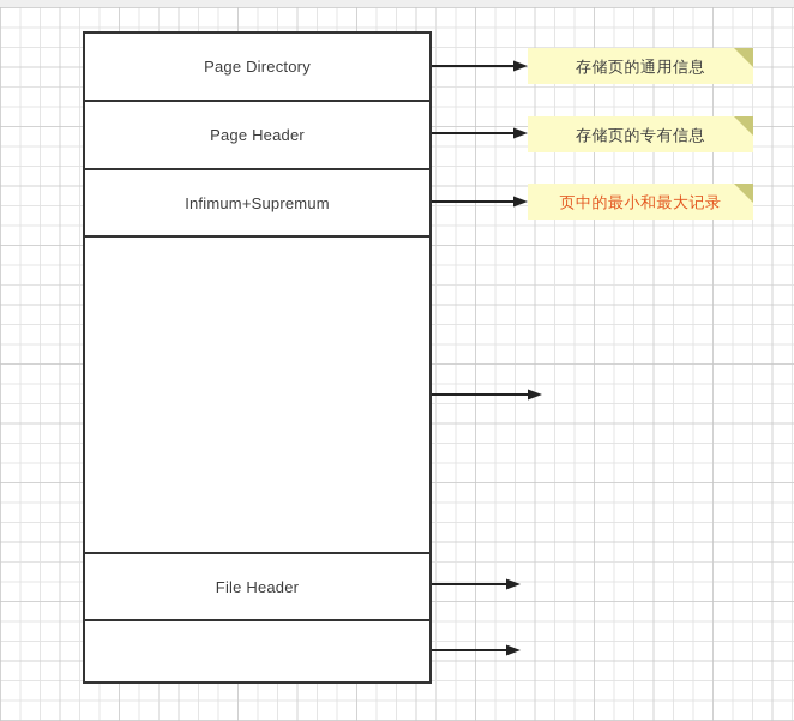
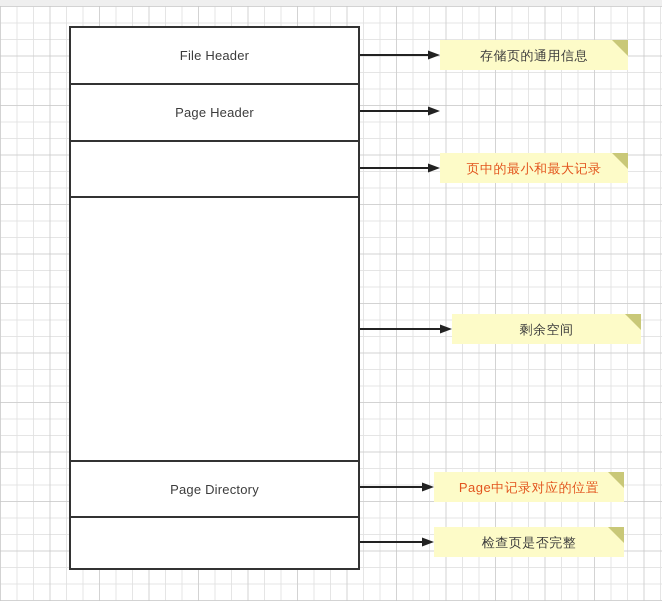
- Page Directory
+ File Header
  Page Header
- Infimum+Supremum
- File Header
+ Page Directory
  存储页的通用信息
- 存储页的专有信息
  页中的最小和最大记录
+ 剩余空间
+ Page中记录对应的位置
+ 检查页是否完整
